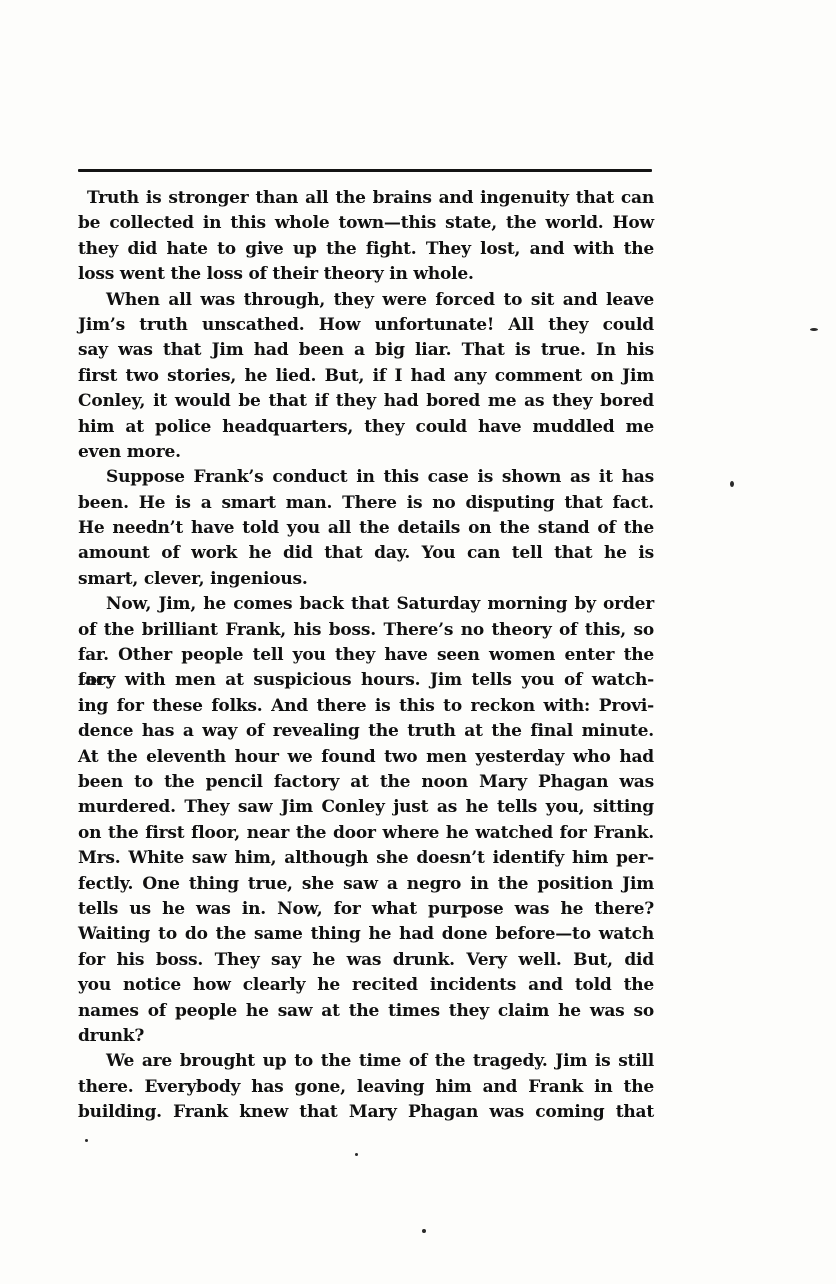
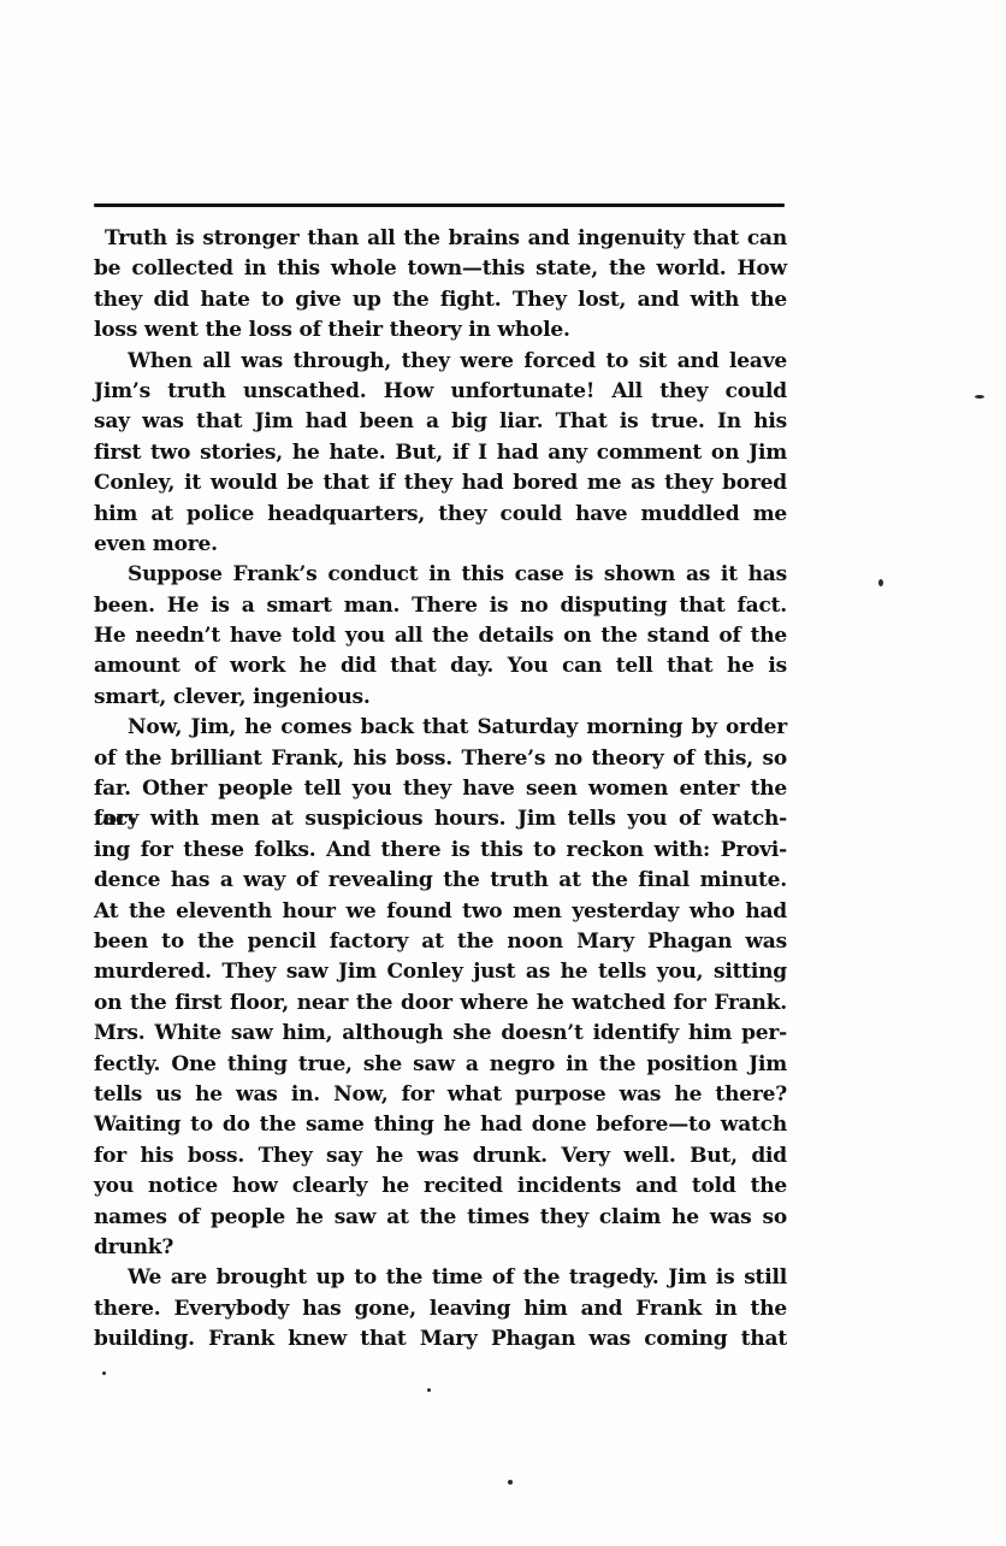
  Truth is stronger than all the brains and ingenuity that can
  be collected in this whole town—this state, the world. How
  they did hate to give up the fight. They lost, and with the
  loss went the loss of their theory in whole.
  When all was through, they were forced to sit and leave
  Jim’s truth unscathed. How unfortunate! All they could
  say was that Jim had been a big liar. That is true. In his
- first two stories, he lied. But, if I had any comment on Jim
+ first two stories, he hate. But, if I had any comment on Jim
  Conley, it would be that if they had bored me as they bored
  him at police headquarters, they could have muddled me
  even more.
  Suppose Frank’s conduct in this case is shown as it has
  been. He is a smart man. There is no disputing that fact.
  He needn’t have told you all the details on the stand of the
  amount of work he did that day. You can tell that he is
  smart, clever, ingenious.
  Now, Jim, he comes back that Saturday morning by order
  of the brilliant Frank, his boss. There’s no theory of this, so
  far. Other people tell you they have seen women enter the fac-
  tory with men at suspicious hours. Jim tells you of watch-
  ing for these folks. And there is this to reckon with: Provi-
  dence has a way of revealing the truth at the final minute.
  At the eleventh hour we found two men yesterday who had
  been to the pencil factory at the noon Mary Phagan was
  murdered. They saw Jim Conley just as he tells you, sitting
  on the first floor, near the door where he watched for Frank.
  Mrs. White saw him, although she doesn’t identify him per-
  fectly. One thing true, she saw a negro in the position Jim
  tells us he was in. Now, for what purpose was he there?
  Waiting to do the same thing he had done before—to watch
  for his boss. They say he was drunk. Very well. But, did
  you notice how clearly he recited incidents and told the
  names of people he saw at the times they claim he was so
  drunk?
  We are brought up to the time of the tragedy. Jim is still
  there. Everybody has gone, leaving him and Frank in the
  building. Frank knew that Mary Phagan was coming that
